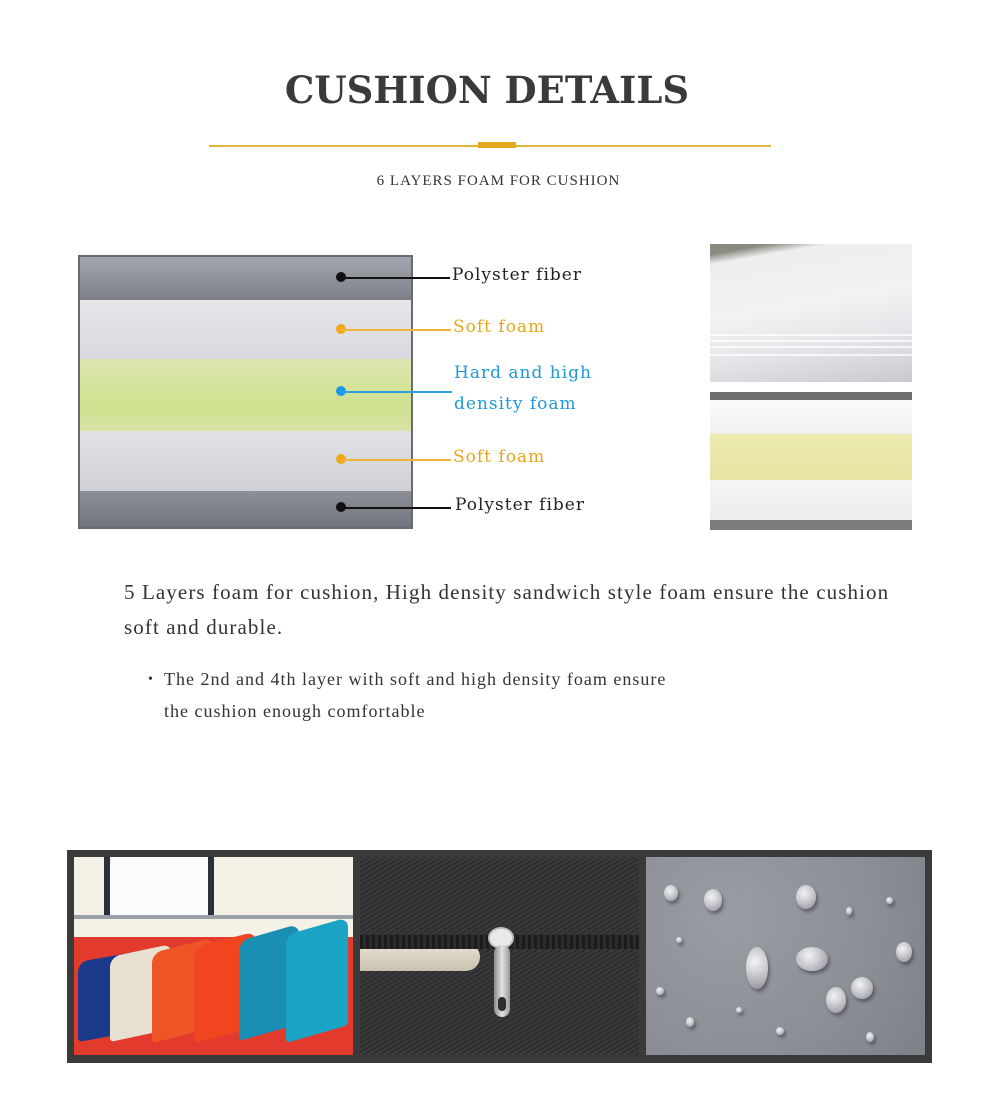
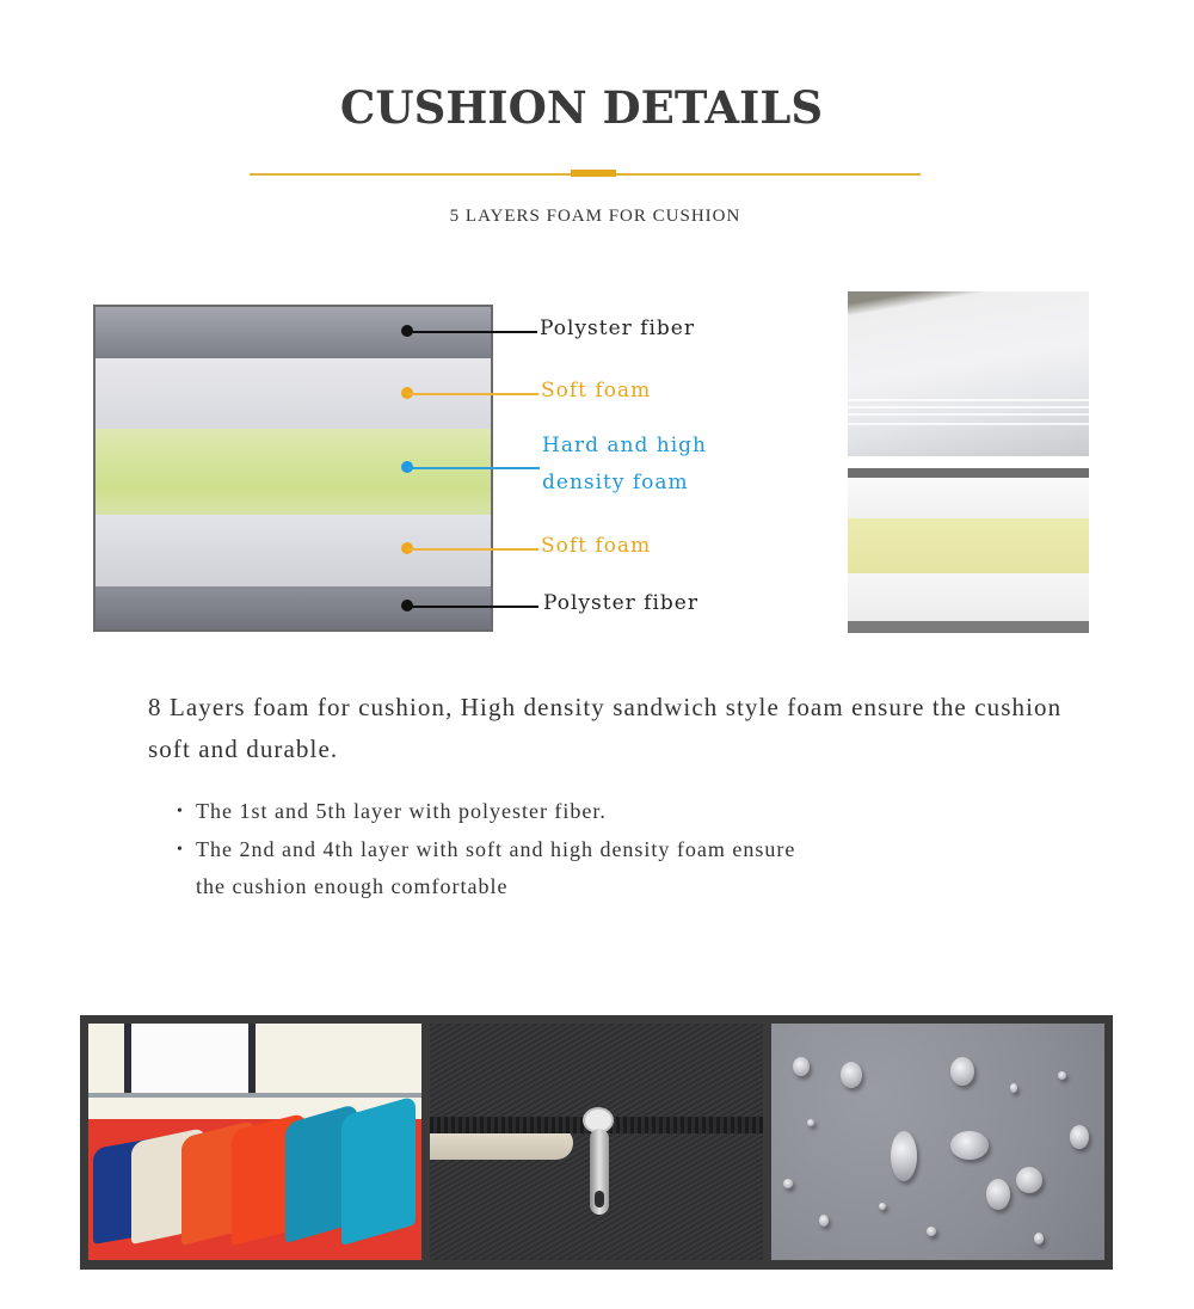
  CUSHION DETAILS
- 6 LAYERS FOAM FOR CUSHION
+ 5 LAYERS FOAM FOR CUSHION
  Polyster fiber
  Soft foam
  Hard and high
  density foam
  Soft foam
  Polyster fiber
- 5 Layers foam for cushion, High density sandwich style foam ensure the cushion soft and durable.
+ 8 Layers foam for cushion, High density sandwich style foam ensure the cushion soft and durable.
+ The 1st and 5th layer with polyester fiber.
  The 2nd and 4th layer with soft and high density foam ensure
  the cushion enough comfortable
